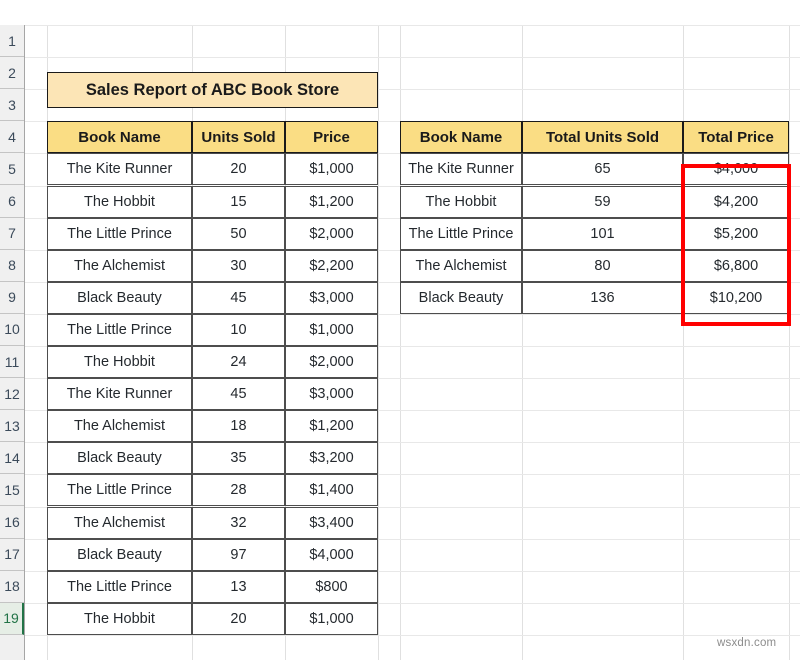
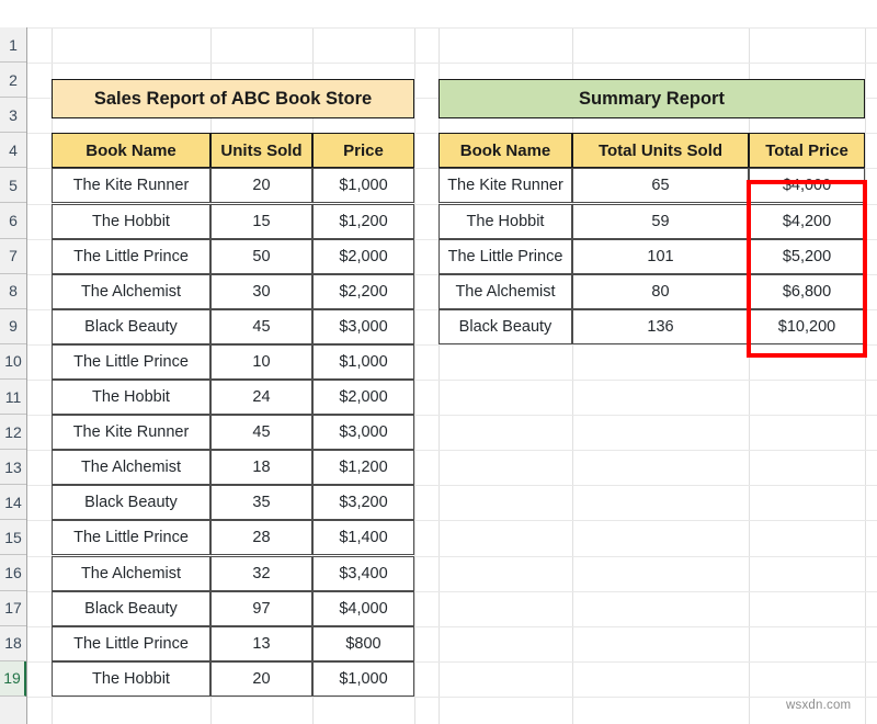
  Sales Report of ABC Book Store
  Book Name
  Units Sold
  Price
  The Kite Runner
  20
  $1,000
  The Hobbit
  15
  $1,200
  The Little Prince
  50
  $2,000
  The Alchemist
  30
  $2,200
  Black Beauty
  45
  $3,000
  The Little Prince
  10
  $1,000
  The Hobbit
  24
  $2,000
  The Kite Runner
  45
  $3,000
  The Alchemist
  18
  $1,200
  Black Beauty
  35
  $3,200
  The Little Prince
  28
  $1,400
  The Alchemist
  32
  $3,400
  Black Beauty
  97
  $4,000
  The Little Prince
  13
  $800
  The Hobbit
  20
  $1,000
+ Summary Report
  Book Name
  Total Units Sold
  Total Price
  The Kite Runner
  65
  $4,000
  The Hobbit
  59
  $4,200
  The Little Prince
  101
  $5,200
  The Alchemist
  80
  $6,800
  Black Beauty
  136
  $10,200
  1
  2
  3
  4
  5
  6
  7
  8
  9
  10
  11
  12
  13
  14
  15
  16
  17
  18
  19
  wsxdn.com
